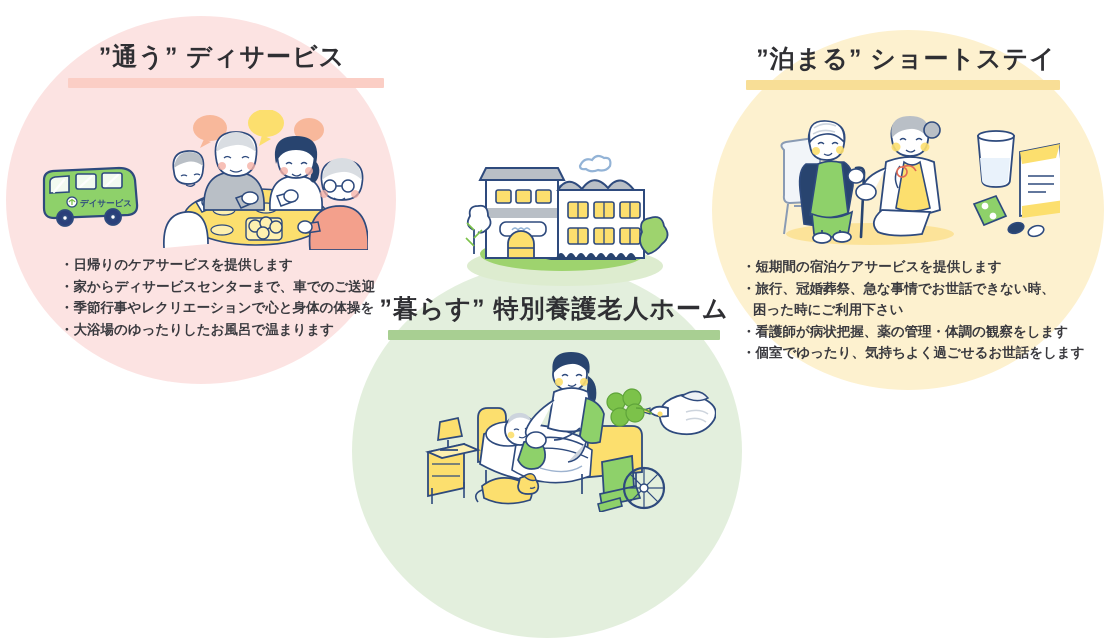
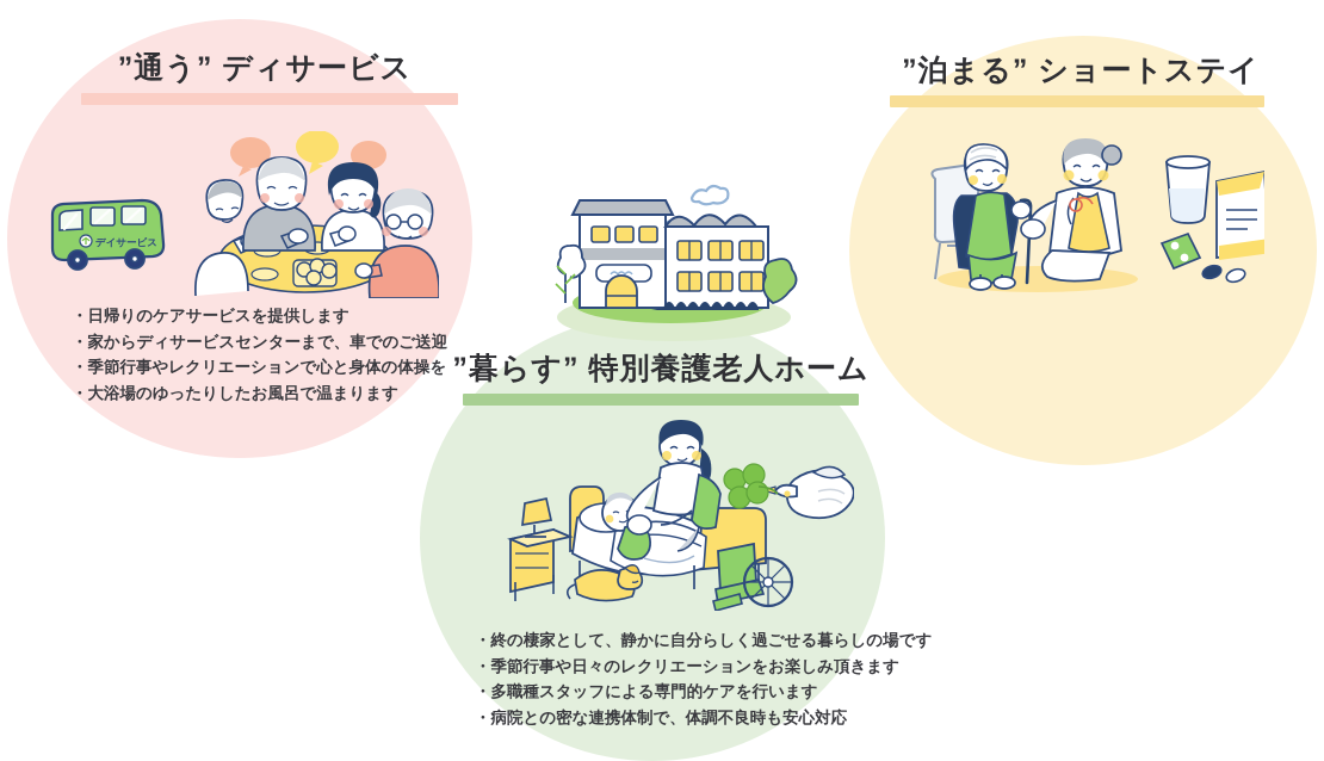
  ”通う” ディサービス
  デイサービス
  ・日帰りのケアサービスを提供します
  ・家からディサービスセンターまで、車でのご送迎
  ・季節行事やレクリエーションで心と身体の体操を
  ・大浴場のゆったりしたお風呂で温まります
  ”泊まる” ショートステイ
- ・短期間の宿泊ケアサービスを提供します
- ・旅行、冠婚葬祭、急な事情でお世話できない時、
- 困った時にご利用下さい
- ・看護師が病状把握、薬の管理・体調の観察をします
- ・個室でゆったり、気持ちよく過ごせるお世話をします
  ”暮らす” 特別養護老人ホーム
+ ・終の棲家として、静かに自分らしく過ごせる暮らしの場です
+ ・季節行事や日々のレクリエーションをお楽しみ頂きます
+ ・多職種スタッフによる専門的ケアを行います
+ ・病院との密な連携体制で、体調不良時も安心対応
